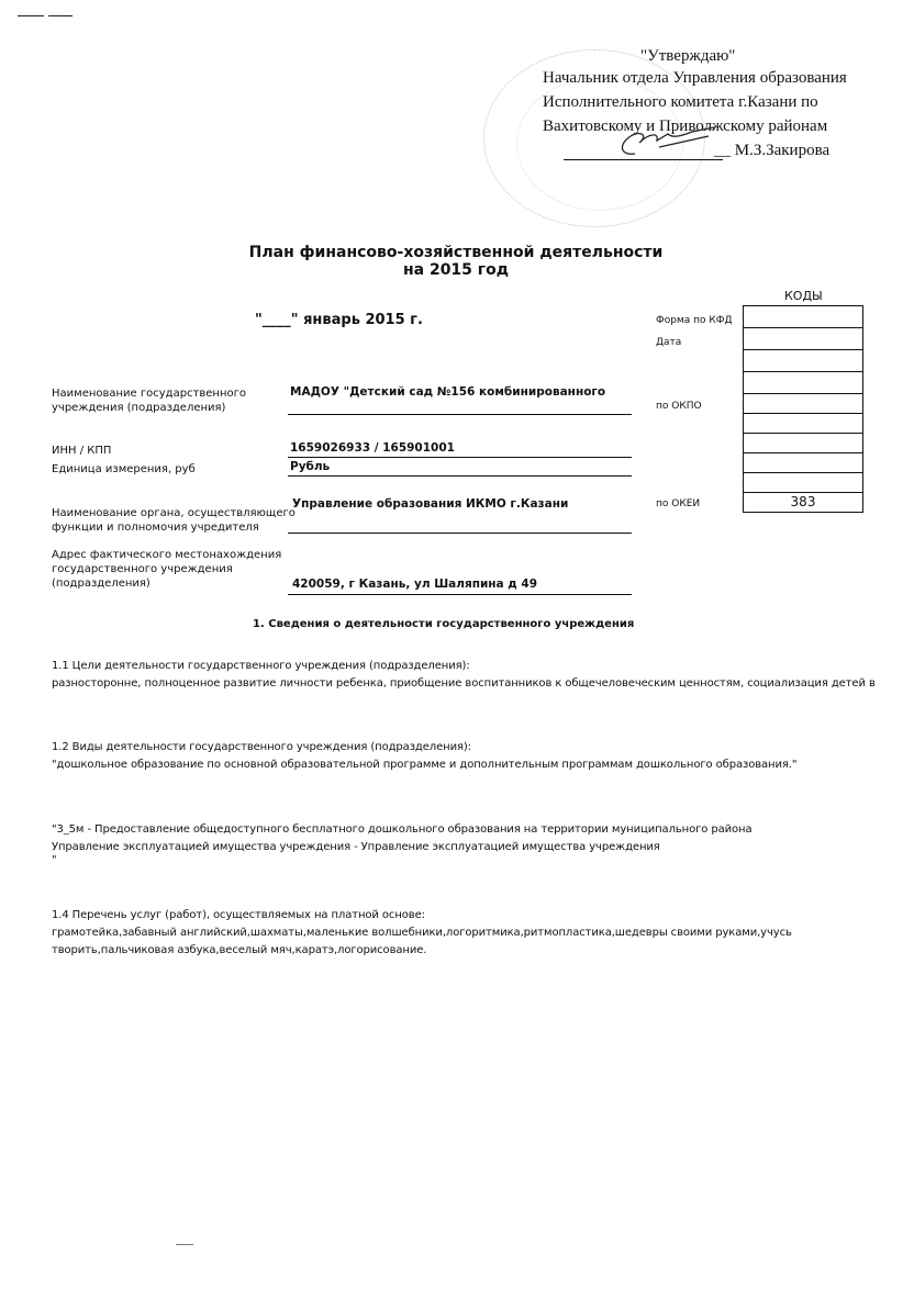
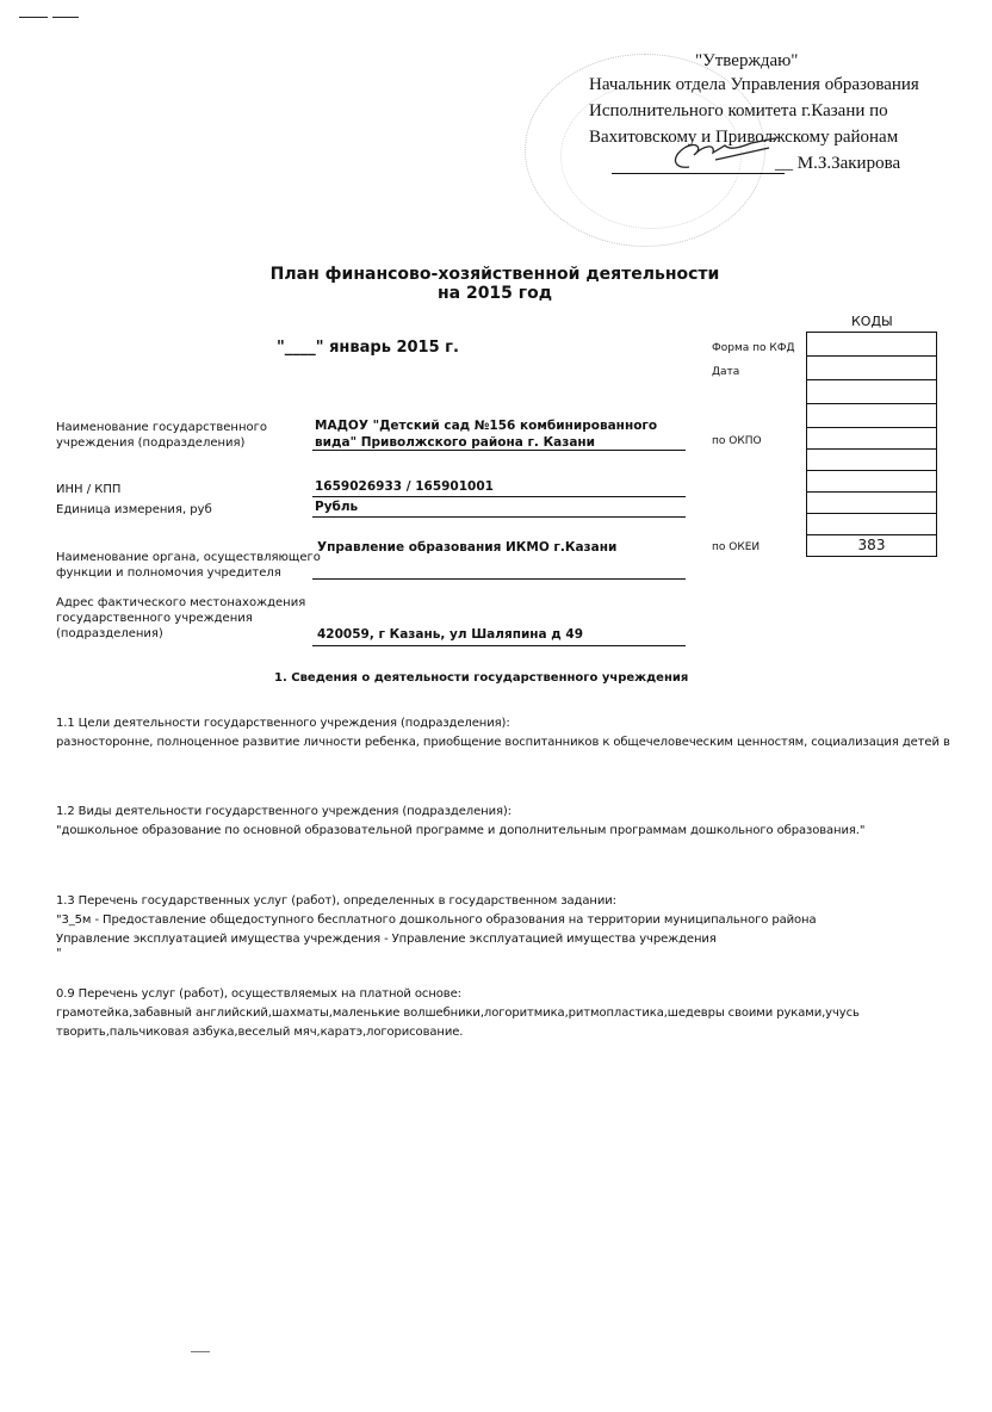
  "Утверждаю"
  Начальник отдела Управления образования
  Исполнительного комитета г.Казани по
  Вахитовскому и Приволжскому районам
  __ М.З.Закирова
  План финансово-хозяйственной деятельности
  на 2015 год
  "____" январь 2015 г.
  КОДЫ
  Форма по КФД
  Дата
  по ОКПО
  по ОКЕИ
  383
  Наименование государственного
  учреждения (подразделения)
  МАДОУ "Детский сад №156 комбинированного
+ вида" Приволжского района г. Казани
  ИНН / КПП
  1659026933 / 165901001
  Единица измерения, руб
  Рубль
  Наименование органа, осуществляющего
  функции и полномочия учредителя
  Управление образования ИКМО г.Казани
  Адрес фактического местонахождения
  государственного учреждения
  (подразделения)
  420059, г Казань, ул Шаляпина д 49
  1. Сведения о деятельности государственного учреждения
  1.1 Цели деятельности государственного учреждения (подразделения):
  разносторонне, полноценное развитие личности ребенка, приобщение воспитанников к общечеловеческим ценностям, социализация детей в
  1.2 Виды деятельности государственного учреждения (подразделения):
  "дошкольное образование по основной образовательной программе и дополнительным программам дошкольного образования."
+ 1.3 Перечень государственных услуг (работ), определенных в государственном задании:
  "3_5м - Предоставление общедоступного бесплатного дошкольного образования на территории муниципального района
  Управление эксплуатацией имущества учреждения - Управление эксплуатацией имущества учреждения
  "
- 1.4 Перечень услуг (работ), осуществляемых на платной основе:
+ 0.9 Перечень услуг (работ), осуществляемых на платной основе:
  грамотейка,забавный английский,шахматы,маленькие волшебники,логоритмика,ритмопластика,шедевры своими руками,учусь
  творить,пальчиковая азбука,веселый мяч,каратэ,логорисование.
